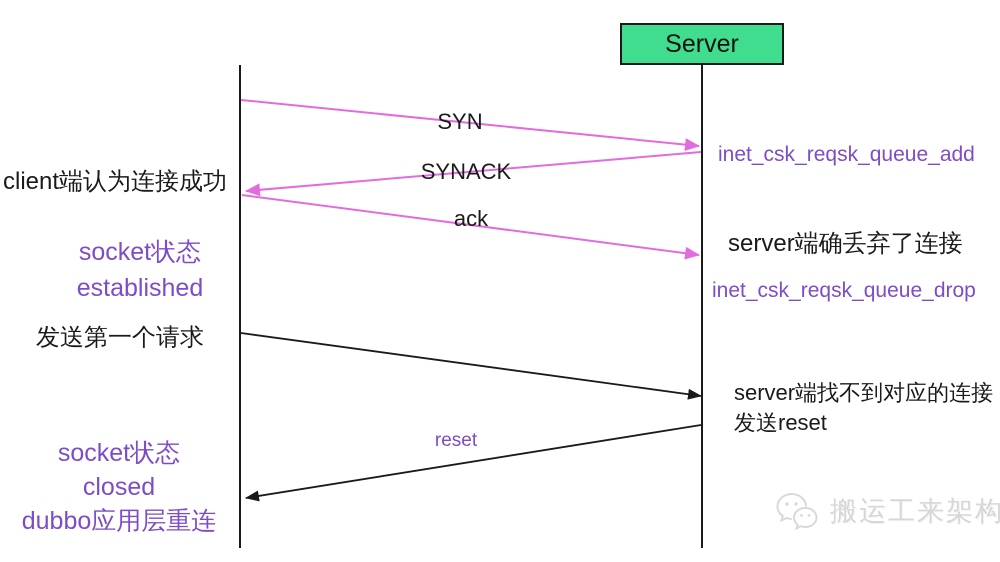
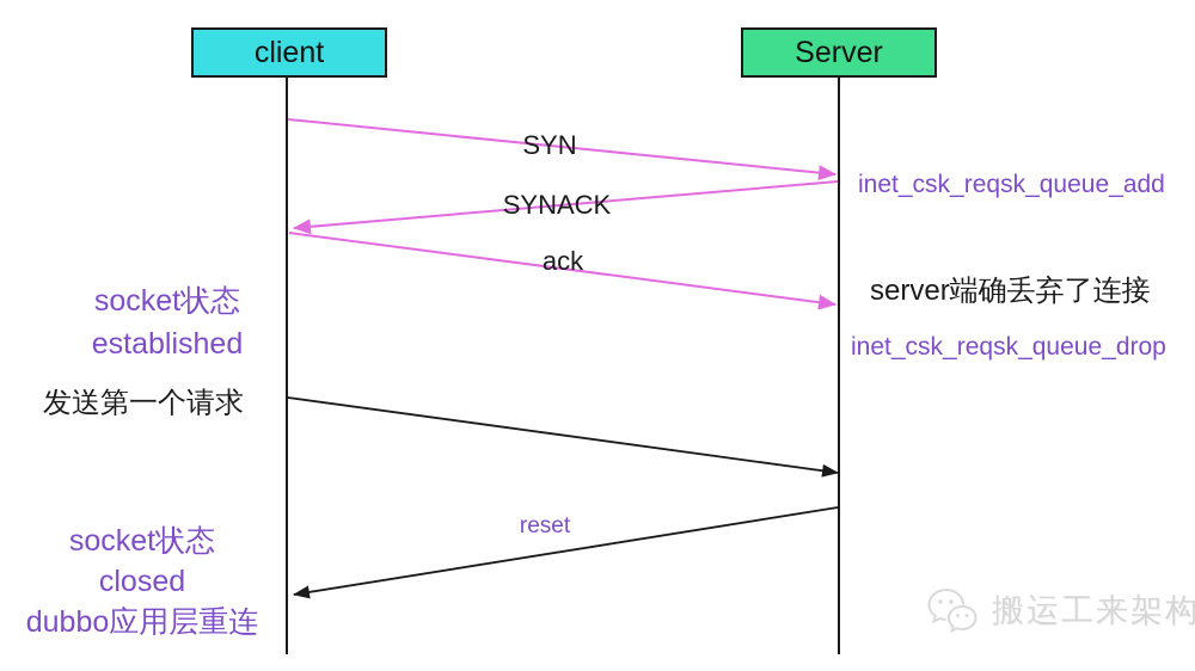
+ client
  Server
  SYN
  SYNACK
  ack
  reset
- client端认为连接成功
  socket状态
  established
  发送第一个请求
  socket状态
  closed
  dubbo应用层重连
  inet_csk_reqsk_queue_add
  server端确丢弃了连接
  inet_csk_reqsk_queue_drop
- server端找不到对应的连接
- 发送reset
  搬运工来架构
